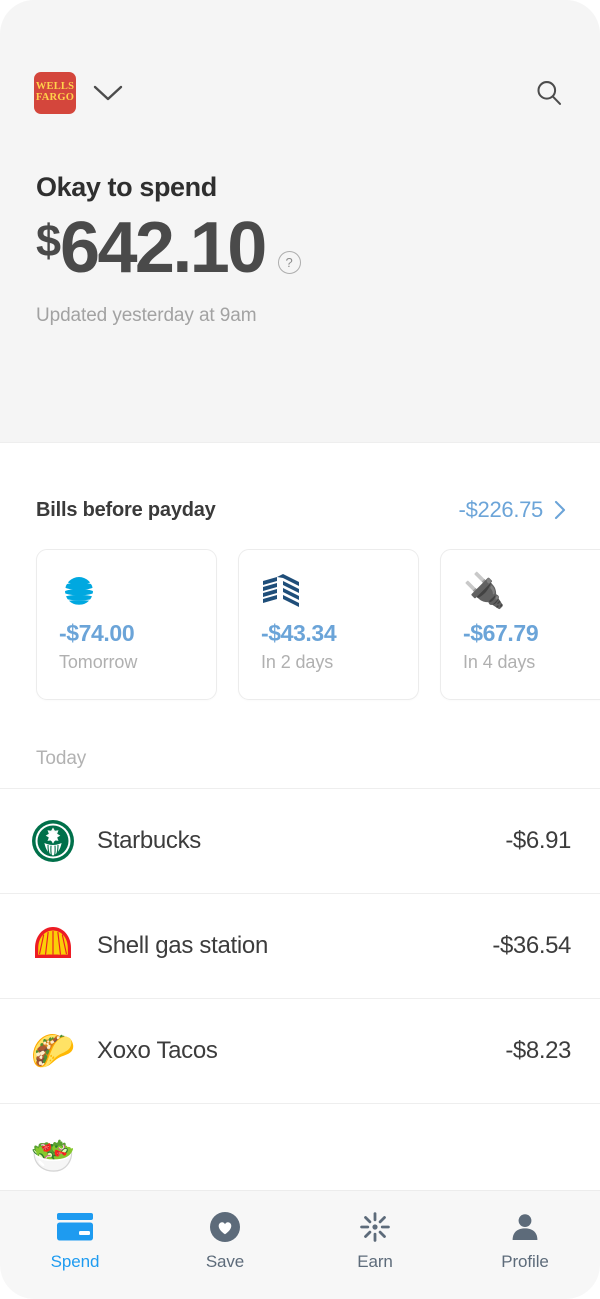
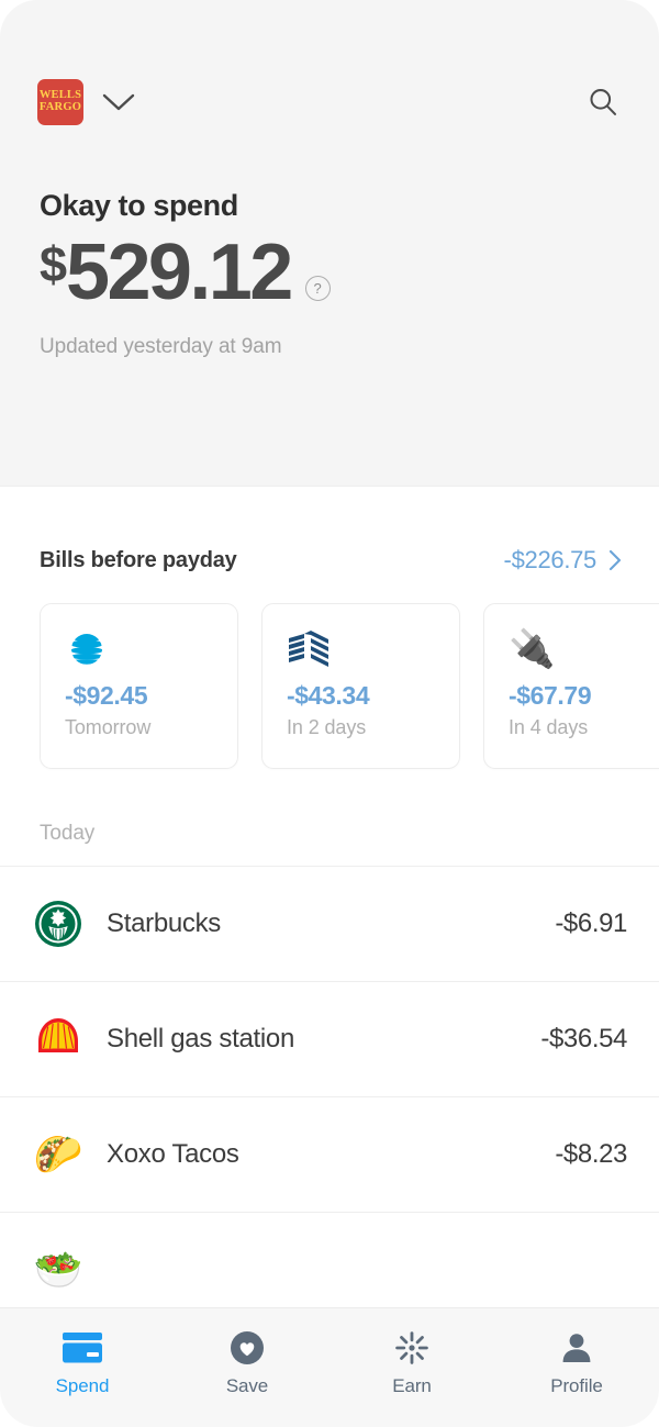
  WELLS
  FARGO
  Okay to spend
  $
- 642.10
+ 529.12
  ?
  Updated yesterday at 9am
  Bills before payday
  -$226.75
- -$74.00
+ -$92.45
  Tomorrow
  -$43.34
  In 2 days
  🔌
  -$67.79
  In 4 days
  Today
  Starbucks
  -$6.91
  Shell gas station
  -$36.54
  🌮
  Xoxo Tacos
  -$8.23
  🥗
  Spend
  Save
  Earn
  Profile
